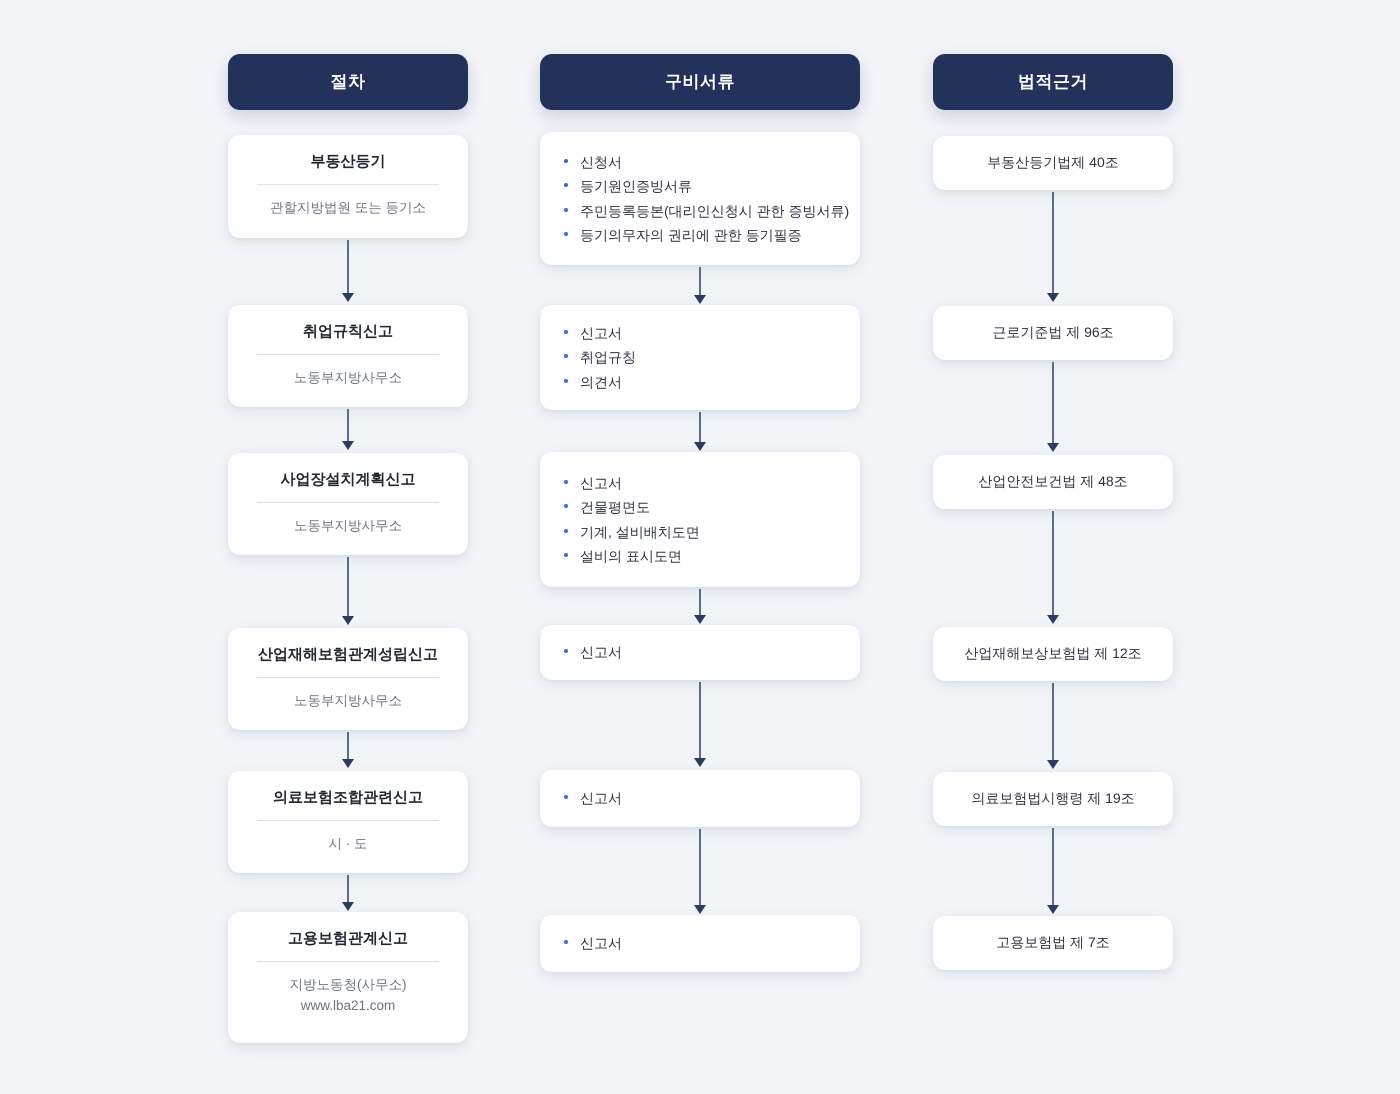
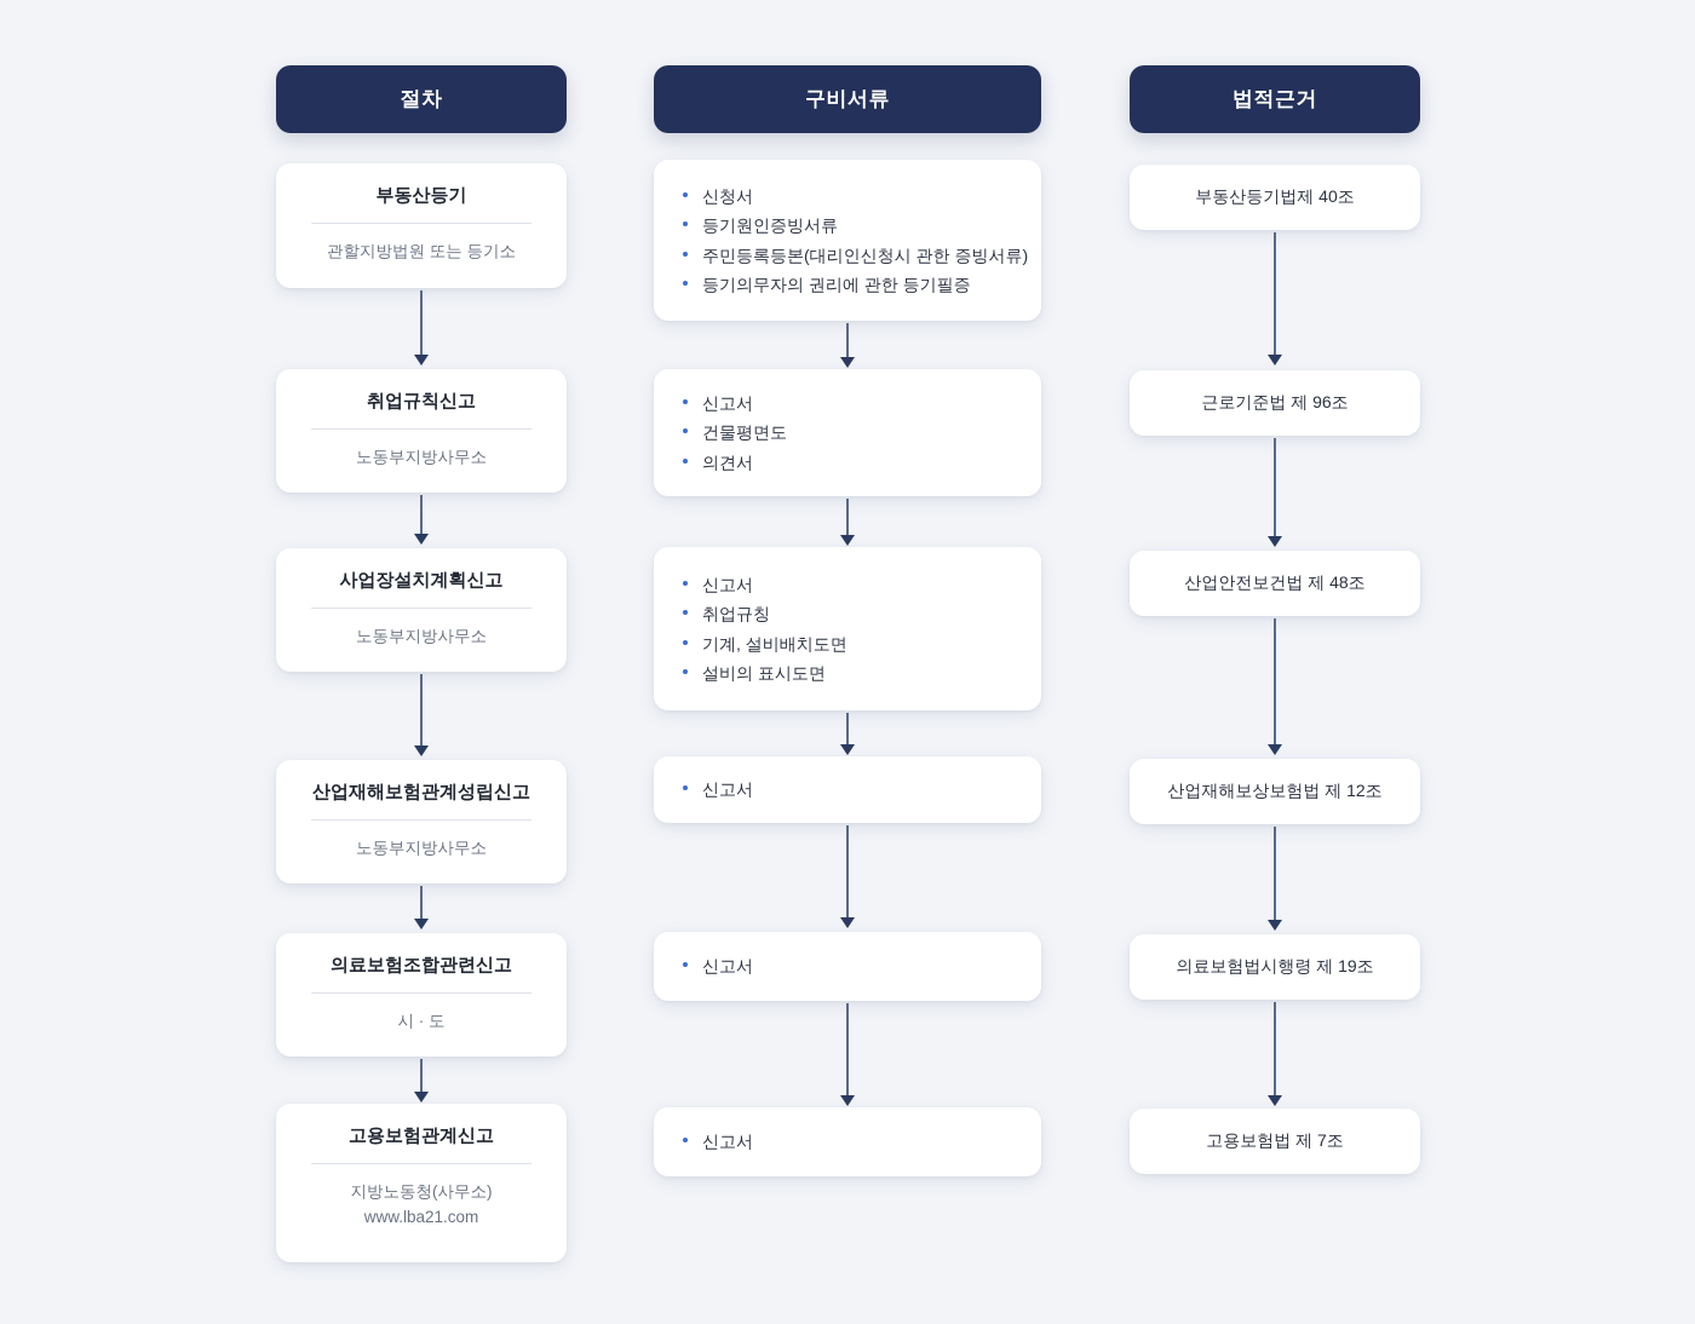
  절차
  구비서류
  법적근거
  부동산등기
  관할지방법원 또는 등기소
  취업규칙신고
  노동부지방사무소
  사업장설치계획신고
  노동부지방사무소
  산업재해보험관계성립신고
  노동부지방사무소
  의료보험조합관련신고
  시 · 도
  고용보험관계신고
  지방노동청(사무소)
  www.lba21.com
  신청서
  등기원인증빙서류
  주민등록등본(대리인신청시 관한 증빙서류)
  등기의무자의 권리에 관한 등기필증
  신고서
- 취업규칭
+ 건물평면도
  의견서
  신고서
- 건물평면도
+ 취업규칭
  기계, 설비배치도면
  설비의 표시도면
  신고서
  신고서
  신고서
  부동산등기법제 40조
  근로기준법 제 96조
  산업안전보건법 제 48조
  산업재해보상보험법 제 12조
  의료보험법시행령 제 19조
  고용보험법 제 7조
